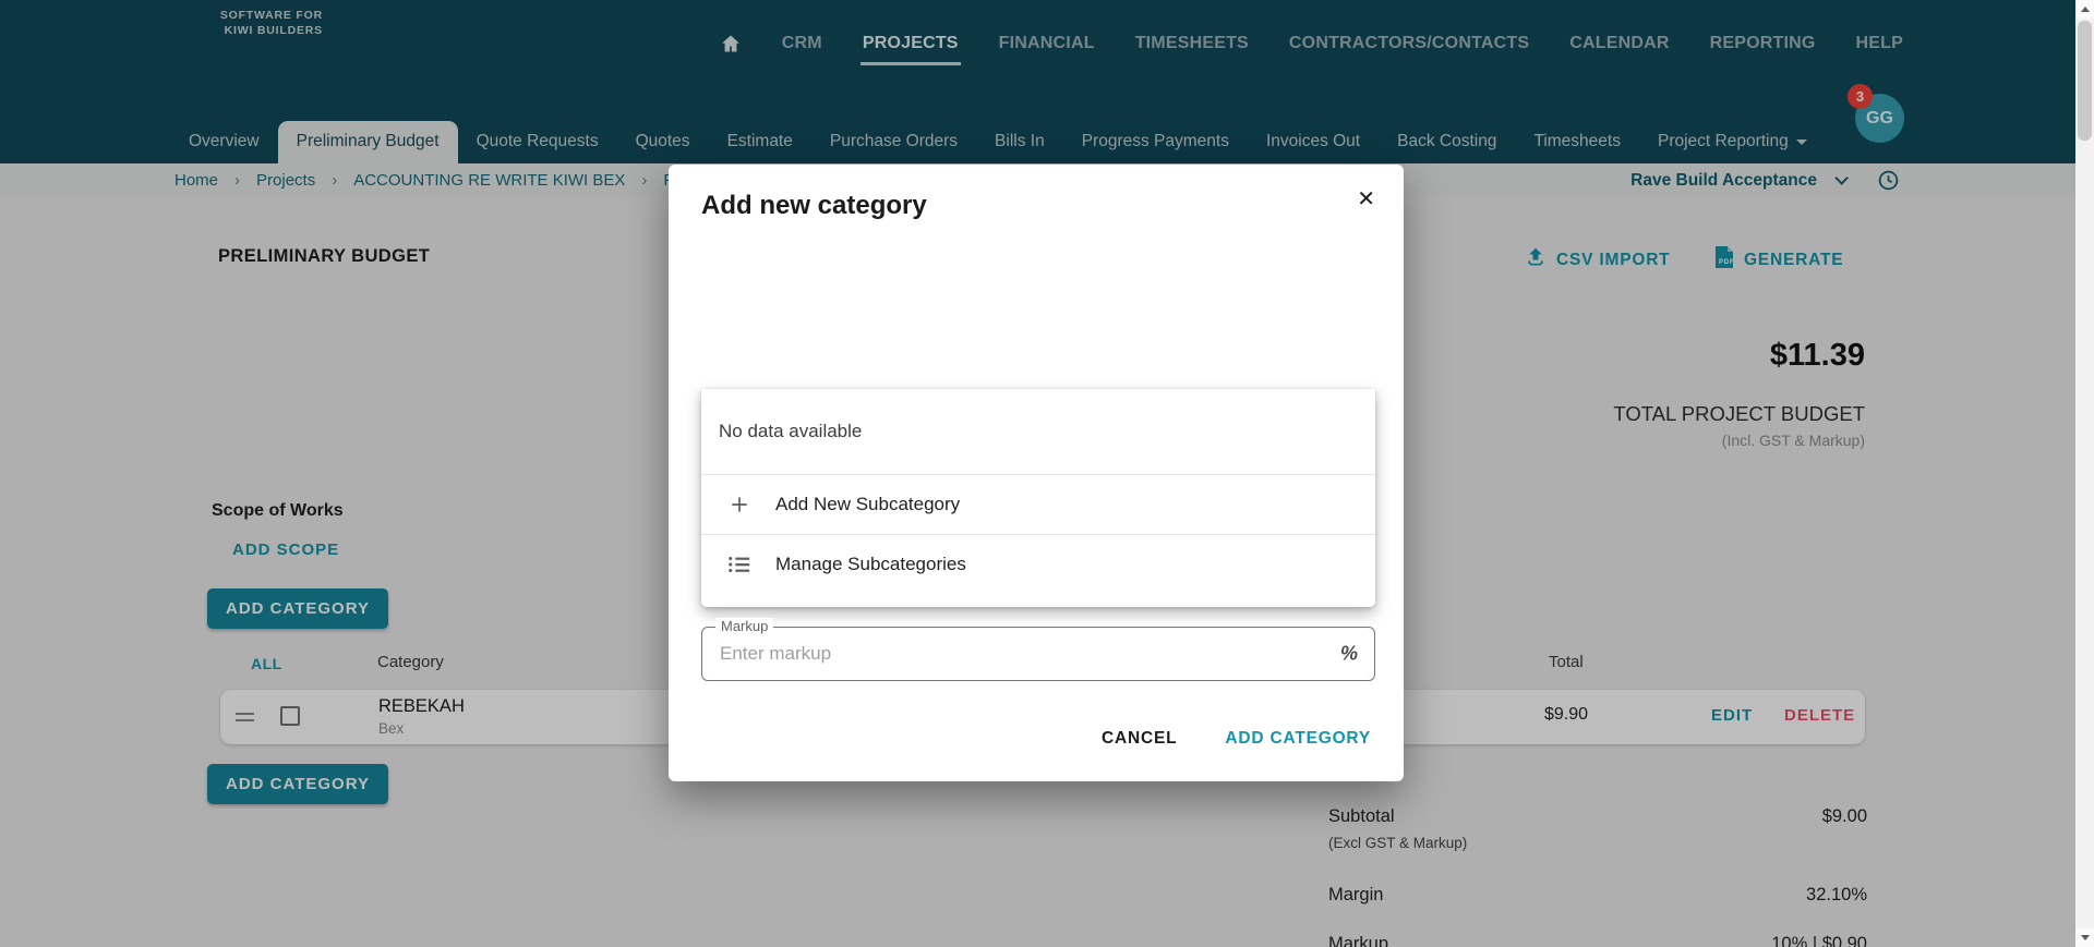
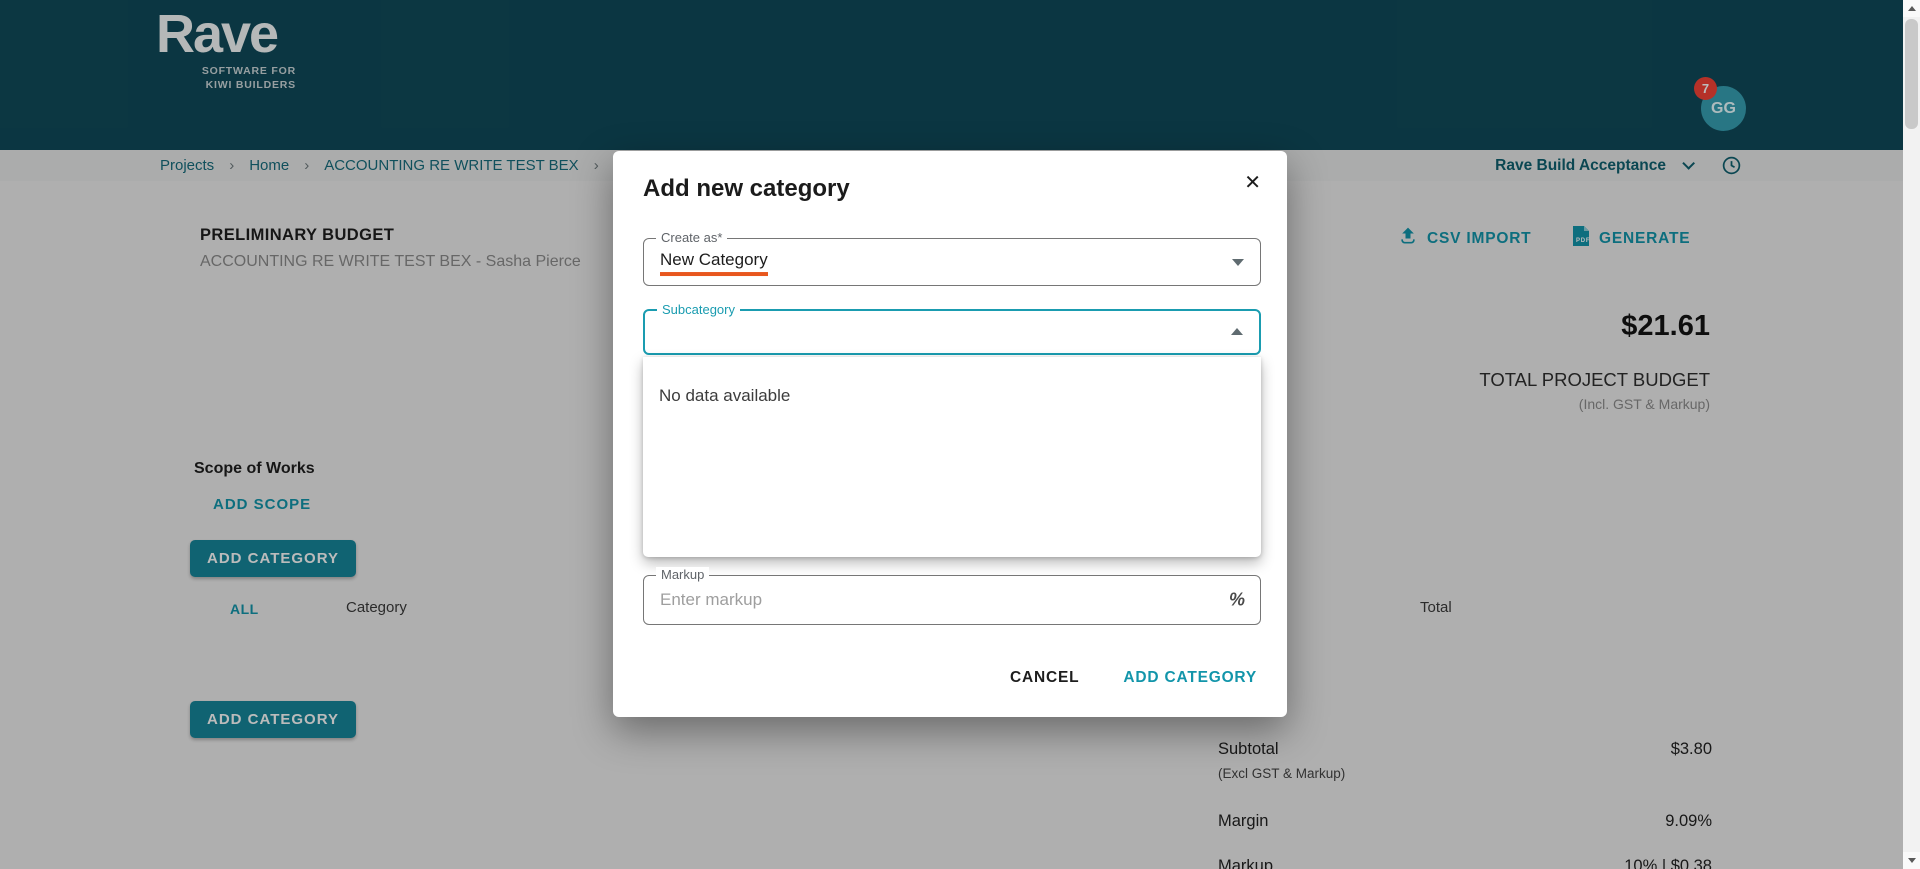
+ Rave
  SOFTWARE FOR
  KIWI BUILDERS
- CRM
- PROJECTS
- FINANCIAL
- TIMESHEETS
- CONTRACTORS/CONTACTS
- CALENDAR
- REPORTING
- HELP
  GG
- 3
+ 7
- Overview
- Preliminary Budget
- Quote Requests
- Quotes
- Estimate
- Purchase Orders
- Bills In
- Progress Payments
- Invoices Out
- Back Costing
- Timesheets
- Project Reporting
- Home
+ Projects
  ›
- Projects
+ Home
  ›
- ACCOUNTING RE WRITE KIWI BEX
+ ACCOUNTING RE WRITE TEST BEX
  ›
  Rave Build Acceptance
  PRELIMINARY BUDGET
+ ACCOUNTING RE WRITE TEST BEX - Sasha Pierce
  CSV IMPORT
  GENERATE
- $11.39
+ $21.61
  TOTAL PROJECT BUDGET
  (Incl. GST & Markup)
  Scope of Works
  ADD SCOPE
  ADD CATEGORY
  ALL
  Category
  Total
- REBEKAH
- Bex
- $9.90
- EDIT
- DELETE
  ADD CATEGORY
  Subtotal
- $9.00
+ $3.80
  (Excl GST & Markup)
  Margin
- 32.10%
+ 9.09%
  Markup
- 10% | $0.90
+ 10% | $0.38
  Add new category
  ✕
+ Create as*
+ New Category
+ Subcategory
  No data available
- Add New Subcategory
- Manage Subcategories
  Markup
  Enter markup
  %
  CANCEL
  ADD CATEGORY
